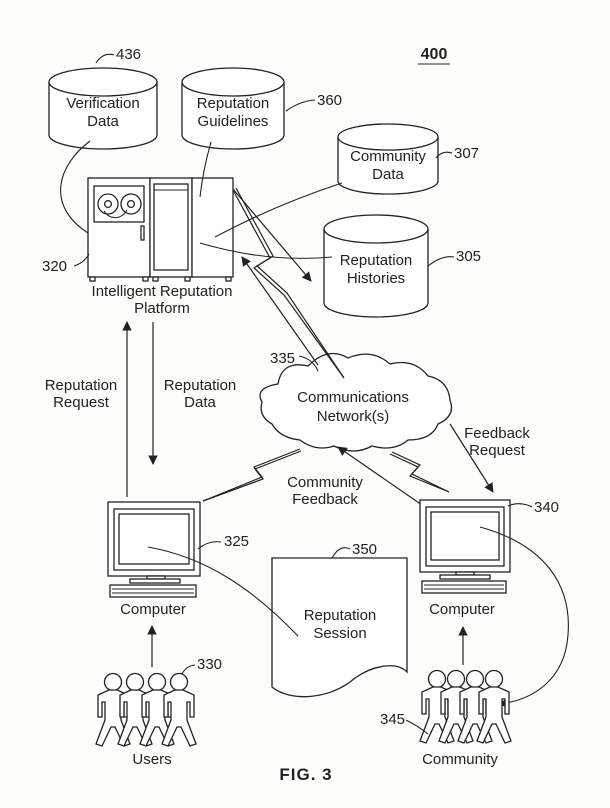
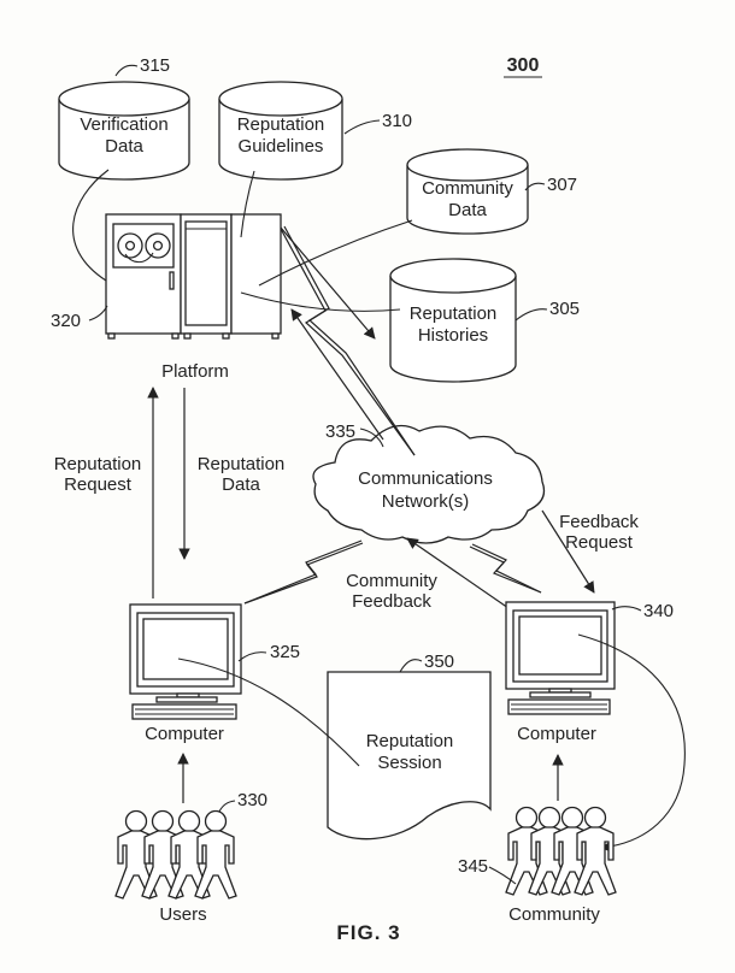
- 400
+ 300
  Verification
  Data
- 436
+ 315
  Reputation
  Guidelines
- 360
+ 310
  Community
  Data
  307
  Reputation
  Histories
  305
- Intelligent Reputation
  Platform
  320
  Communications
  Network(s)
  335
  Reputation
  Request
  Reputation
  Data
  Community
  Feedback
  Feedback
  Request
  Computer
  325
  Computer
  340
  Reputation
  Session
  350
  330
  Users
  345
  Community
  FIG. 3
